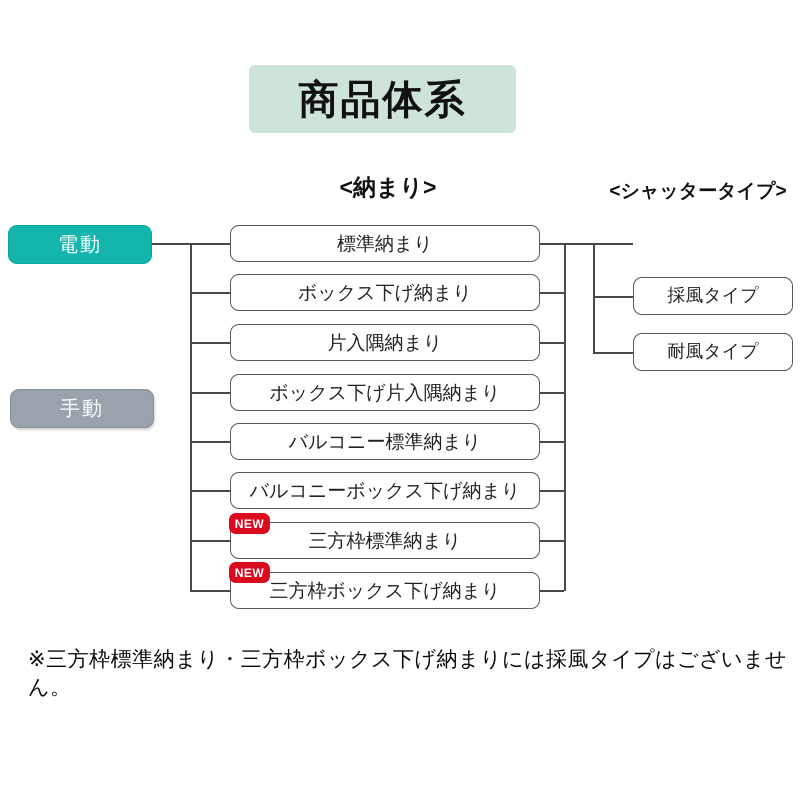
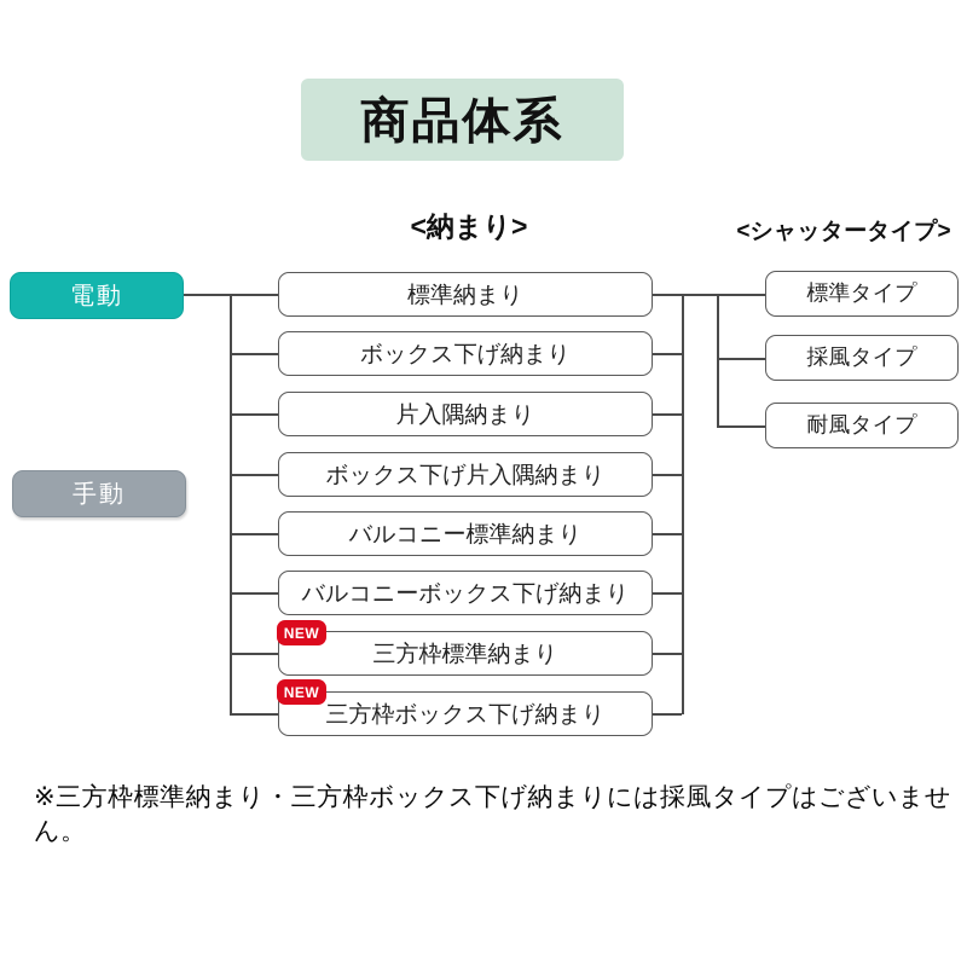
  商品体系
  <納まり>
  <シャッタータイプ>
  電動
  手動
  標準納まり
  ボックス下げ納まり
  片入隅納まり
  ボックス下げ片入隅納まり
  バルコニー標準納まり
  バルコニーボックス下げ納まり
  三方枠標準納まり
  三方枠ボックス下げ納まり
  NEW
  NEW
+ 標準タイプ
  採風タイプ
  耐風タイプ
  ※三方枠標準納まり・三方枠ボックス下げ納まりには採風タイプはございません。
